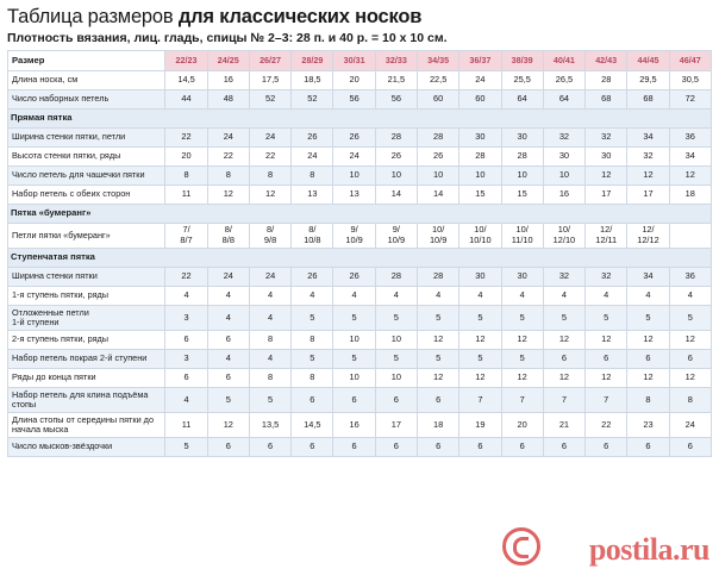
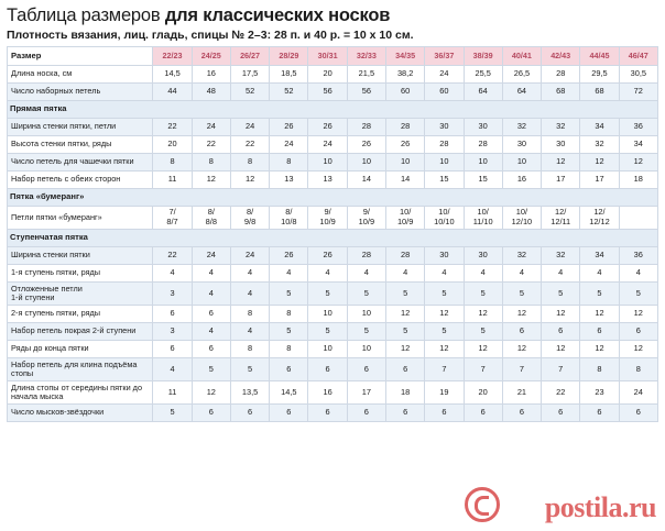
  Таблица размеров для классических носков
  Плотность вязания, лиц. гладь, спицы № 2–3: 28 п. и 40 р. = 10 х 10 см.
  Размер	22/23	24/25	26/27	28/29	30/31	32/33	34/35	36/37	38/39	40/41	42/43	44/45	46/47
- Длина носка, см	14,5	16	17,5	18,5	20	21,5	22,5	24	25,5	26,5	28	29,5	30,5
+ Длина носка, см	14,5	16	17,5	18,5	20	21,5	38,2	24	25,5	26,5	28	29,5	30,5
  Число наборных петель	44	48	52	52	56	56	60	60	64	64	68	68	72
  Прямая пятка
  Ширина стенки пятки, петли	22	24	24	26	26	28	28	30	30	32	32	34	36
  Высота стенки пятки, ряды	20	22	22	24	24	26	26	28	28	30	30	32	34
  Число петель для чашечки пятки	8	8	8	8	10	10	10	10	10	10	12	12	12
  Набор петель с обеих сторон	11	12	12	13	13	14	14	15	15	16	17	17	18
  Пятка «бумеранг»
  Петли пятки «бумеранг»	7/8/7	8/8/8	8/9/8	8/10/8	9/10/9	9/10/9	10/10/9	10/10/10	10/11/10	10/12/10	12/12/11	12/12/12
  Ступенчатая пятка
  Ширина стенки пятки	22	24	24	26	26	28	28	30	30	32	32	34	36
  1-я ступень пятки, ряды	4	4	4	4	4	4	4	4	4	4	4	4	4
  Отложенные петли1-й ступени	3	4	4	5	5	5	5	5	5	5	5	5	5
  2-я ступень пятки, ряды	6	6	8	8	10	10	12	12	12	12	12	12	12
  Набор петель покрая 2-й ступени	3	4	4	5	5	5	5	5	5	6	6	6	6
  Ряды до конца пятки	6	6	8	8	10	10	12	12	12	12	12	12	12
  Набор петель для клина подъёма стопы	4	5	5	6	6	6	6	7	7	7	7	8	8
  Длина стопы от середины пятки до начала мыска	11	12	13,5	14,5	16	17	18	19	20	21	22	23	24
  Число мысков-звёздочки	5	6	6	6	6	6	6	6	6	6	6	6	6
  postila.ru
